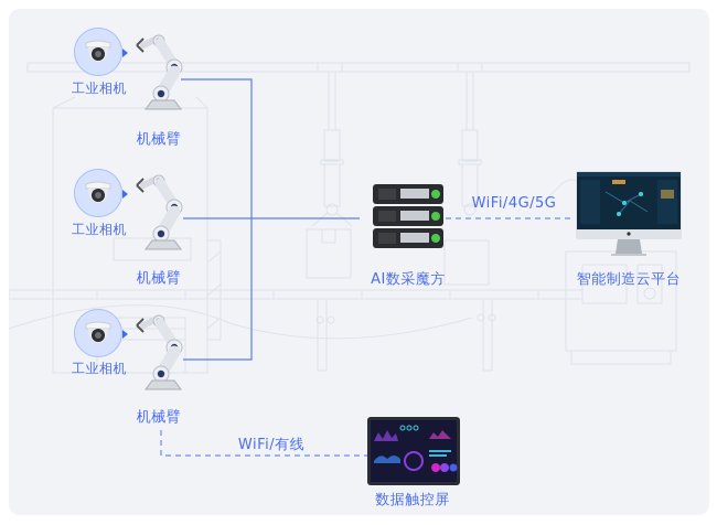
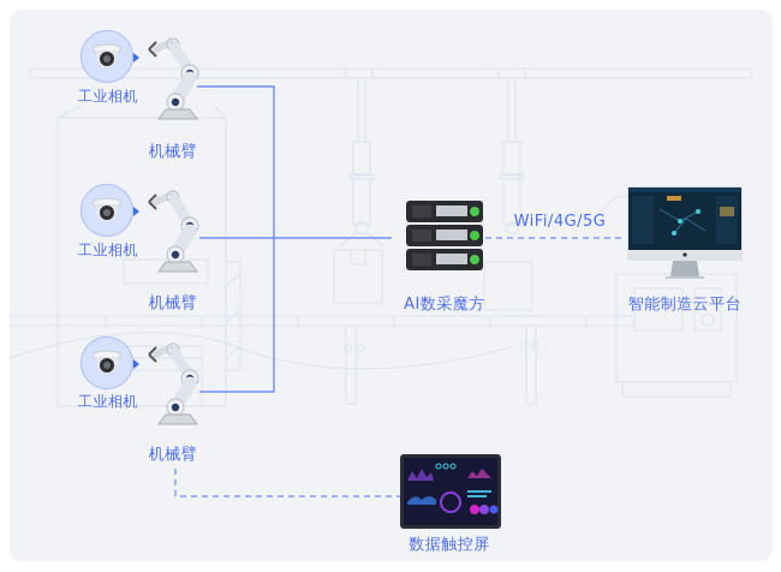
  工业相机
  机械臂
  工业相机
  机械臂
  工业相机
  机械臂
  AI数采魔方
  WiFi/4G/5G
  智能制造云平台
  数据触控屏
- WiFi/有线
